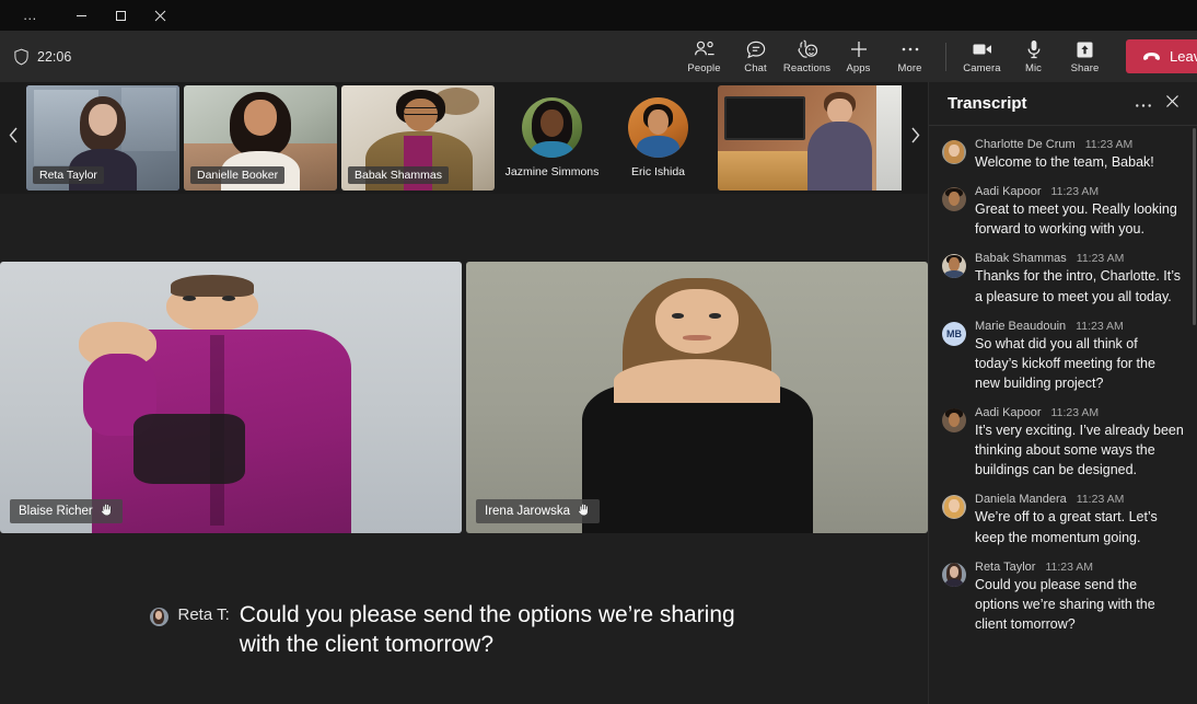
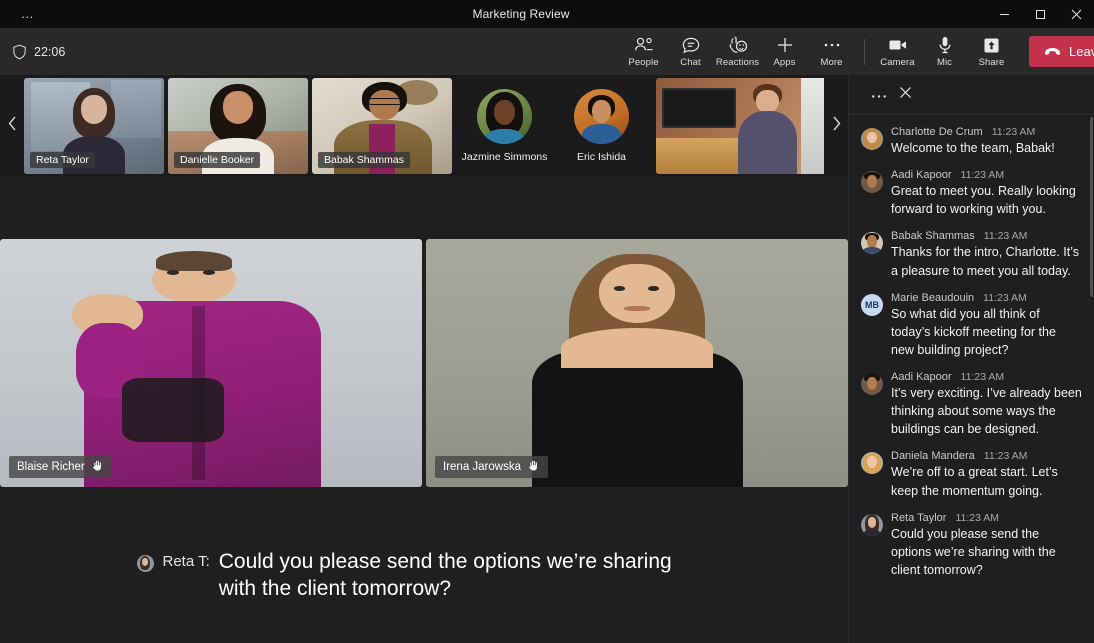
  …
+ Marketing Review
  22:06
  People
  Chat
  Reactions
  Apps
  More
  Camera
  Mic
  Share
  Reta Taylor
  Danielle Booker
  Babak Shammas
  Jazmine Simmons
  Eric Ishida
  Blaise Richer
  Irena Jarowska
  Reta T:
  Could you please send the options we’re sharing with the client tomorrow?
- Transcript
  Charlotte De Crum
  11:23 AM
  Welcome to the team, Babak!
  Aadi Kapoor
  11:23 AM
  Great to meet you. Really looking forward to working with you.
  Babak Shammas
  11:23 AM
  Thanks for the intro, Charlotte. It’s a pleasure to meet you all today.
  MB
  Marie Beaudouin
  11:23 AM
  So what did you all think of today’s kickoff meeting for the new building project?
  Aadi Kapoor
  11:23 AM
  It’s very exciting. I’ve already been thinking about some ways the buildings can be designed.
  Daniela Mandera
  11:23 AM
  We’re off to a great start. Let’s keep the momentum going.
  Reta Taylor
  11:23 AM
  Could you please send the options we’re sharing with the client tomorrow?
